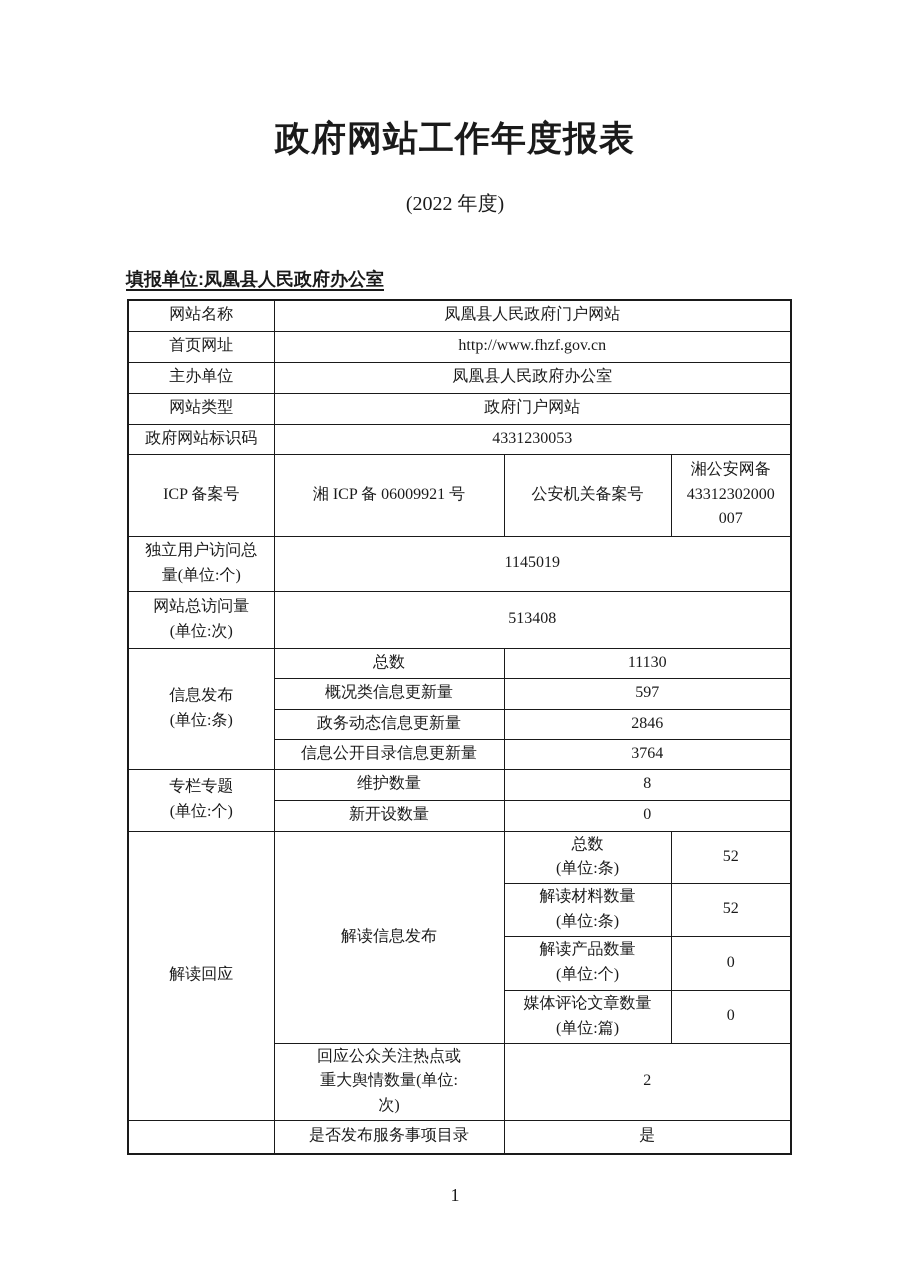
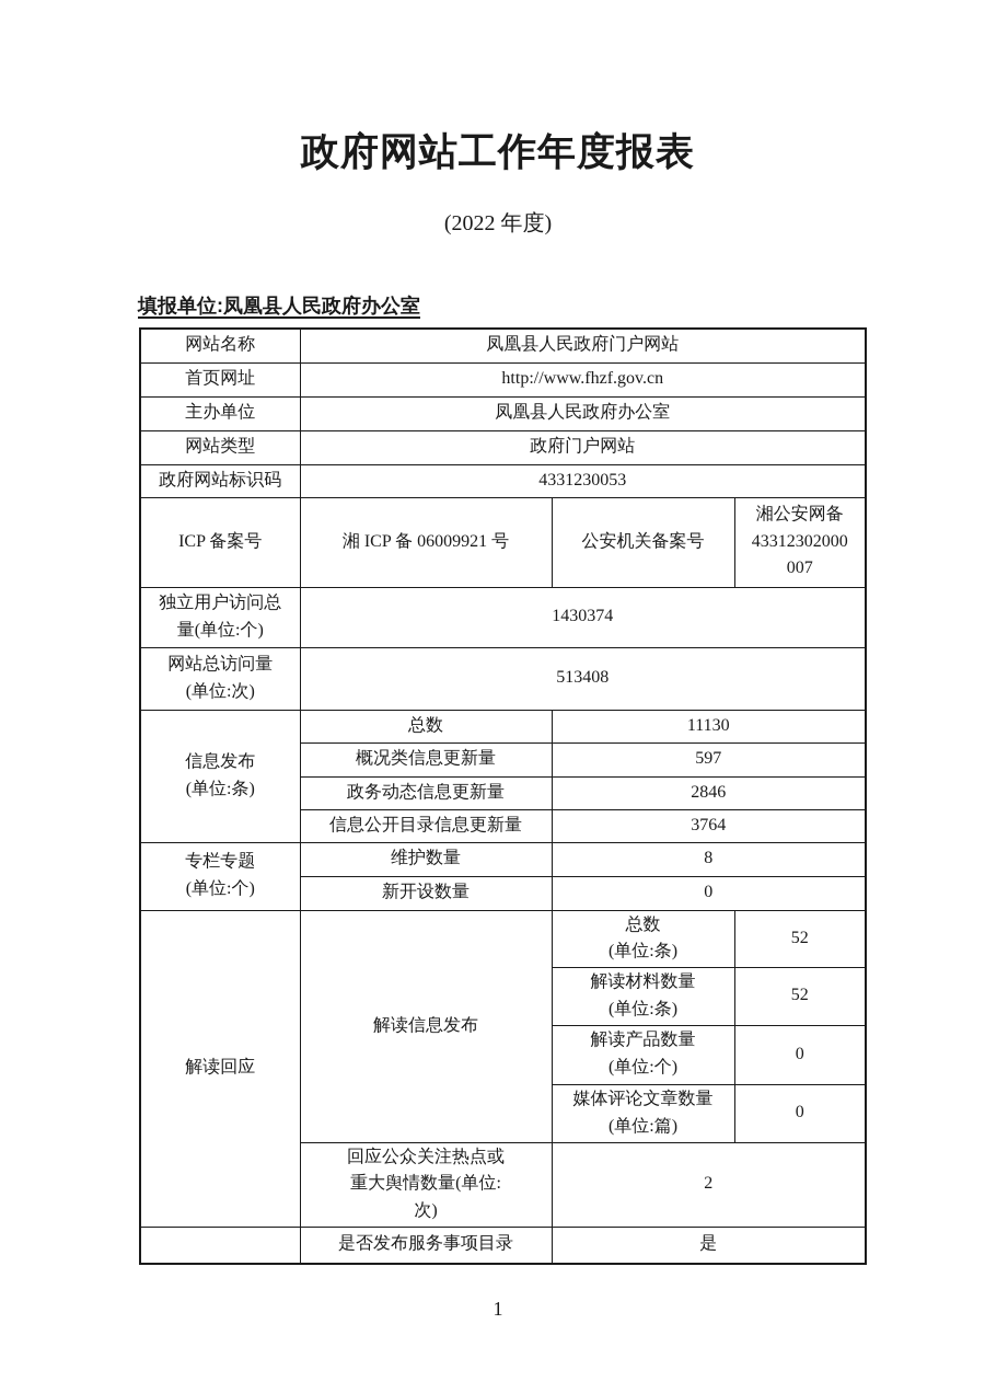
  政府网站工作年度报表
  (2022 年度)
  填报单位:凤凰县人民政府办公室
  网站名称	凤凰县人民政府门户网站
  首页网址	http://www.fhzf.gov.cn
  主办单位	凤凰县人民政府办公室
  网站类型	政府门户网站
  政府网站标识码	4331230053
  ICP 备案号	湘 ICP 备 06009921 号	公安机关备案号	湘公安网备 43312302000 007
- 独立用户访问总 量(单位:个)	1145019
+ 独立用户访问总 量(单位:个)	1430374
  网站总访问量 (单位:次)	513408
  信息发布 (单位:条)	总数	11130
  概况类信息更新量	597
  政务动态信息更新量	2846
  信息公开目录信息更新量	3764
  专栏专题 (单位:个)	维护数量	8
  新开设数量	0
  解读回应	解读信息发布	总数 (单位:条)	52
  解读材料数量 (单位:条)	52
  解读产品数量 (单位:个)	0
  媒体评论文章数量 (单位:篇)	0
  回应公众关注热点或 重大舆情数量(单位: 次)	2
  	是否发布服务事项目录	是
  1
